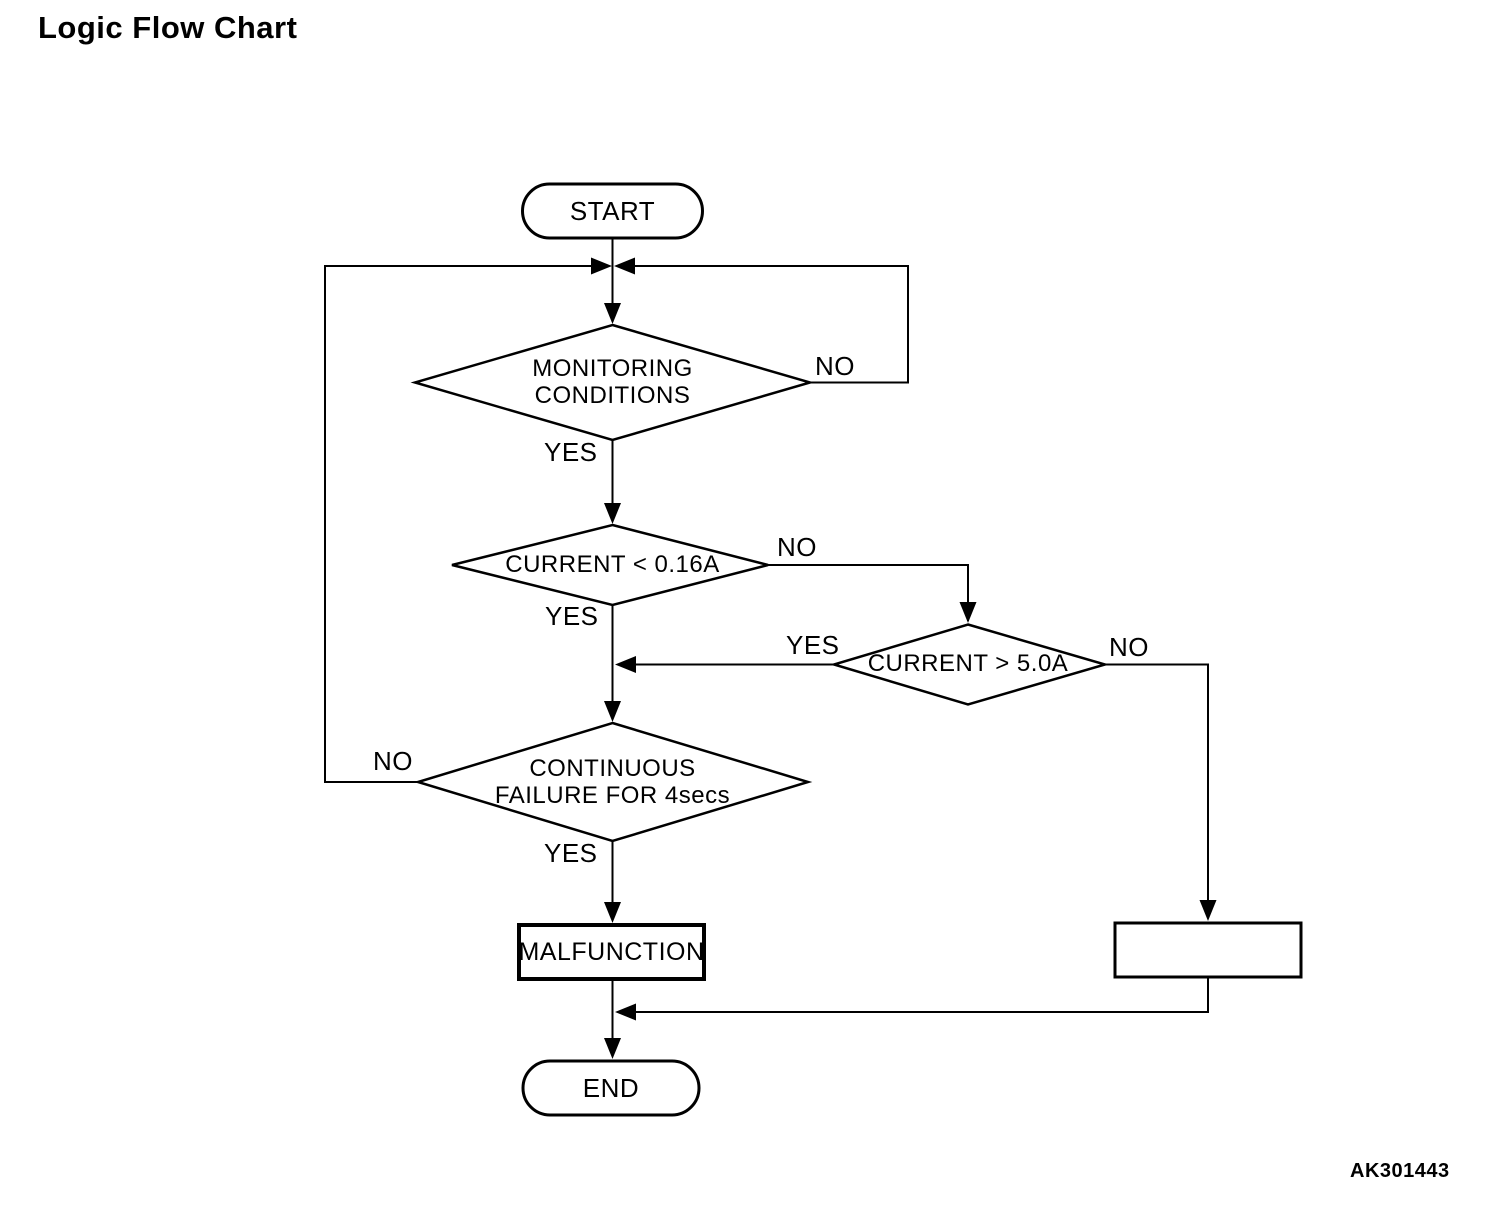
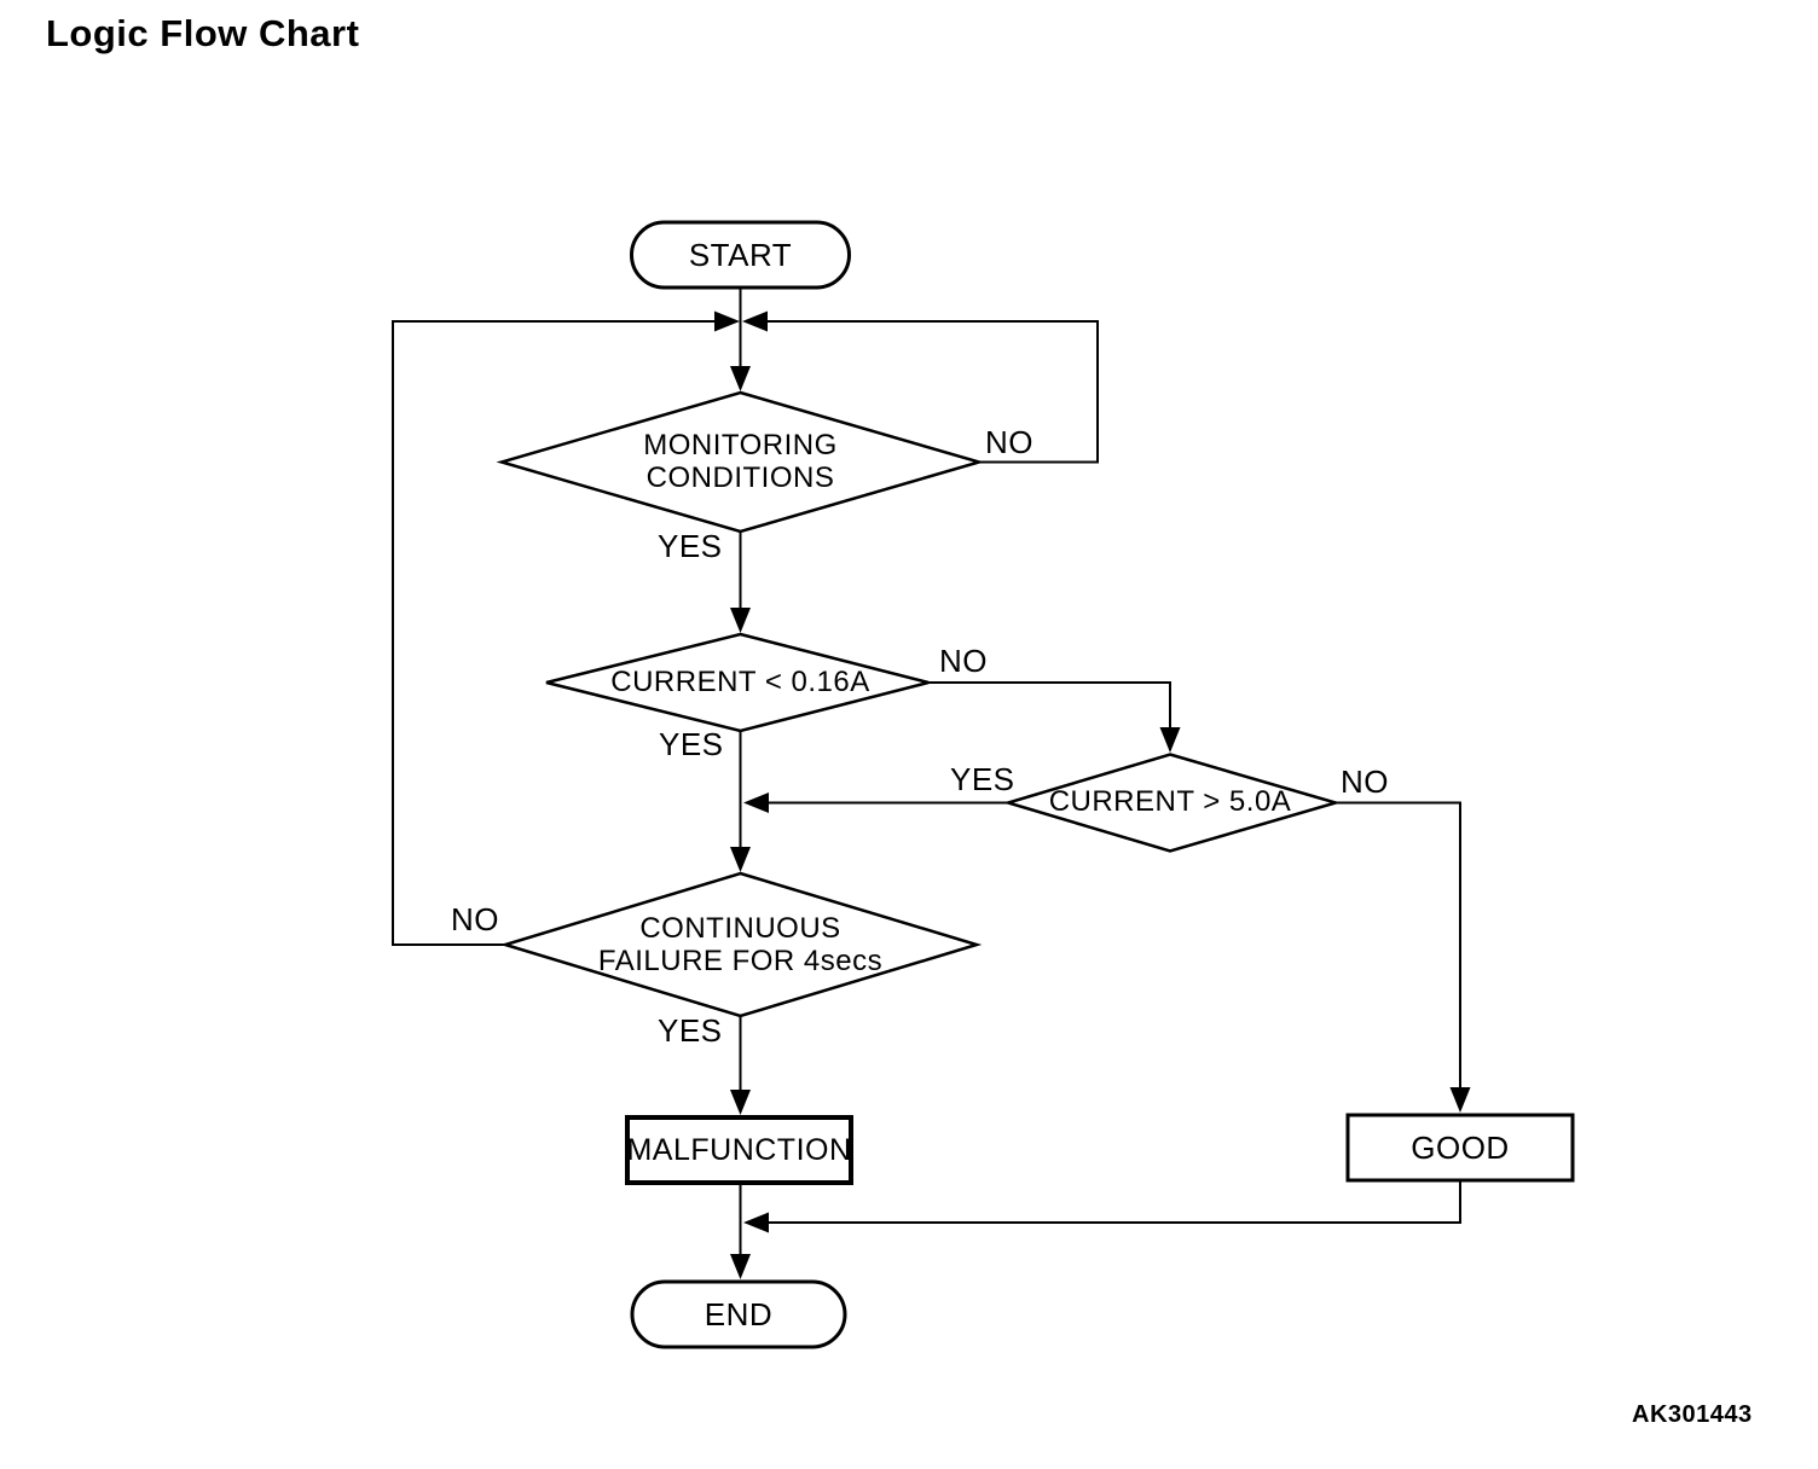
  Logic Flow Chart
  START
  MONITORING
  CONDITIONS
  CURRENT < 0.16A
  CURRENT > 5.0A
  CONTINUOUS
  FAILURE FOR 4secs
  MALFUNCTION
+ GOOD
  END
  NO
  YES
  NO
  YES
  YES
  NO
  NO
  YES
  AK301443
